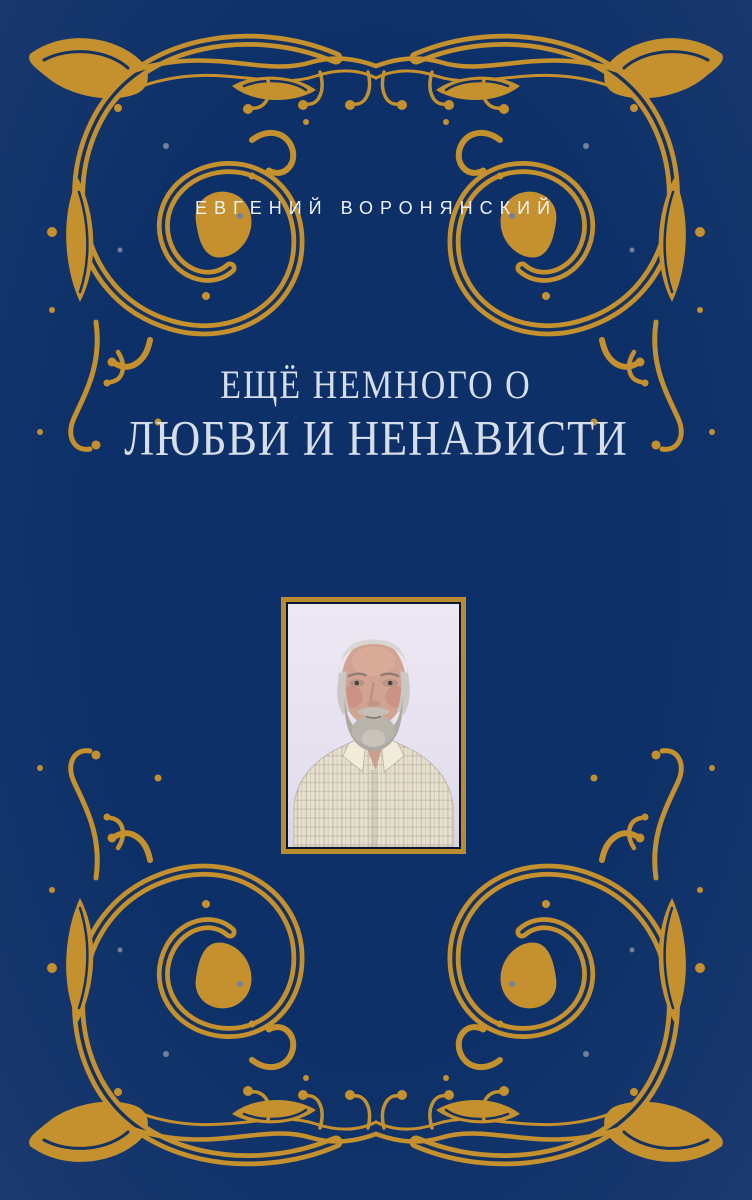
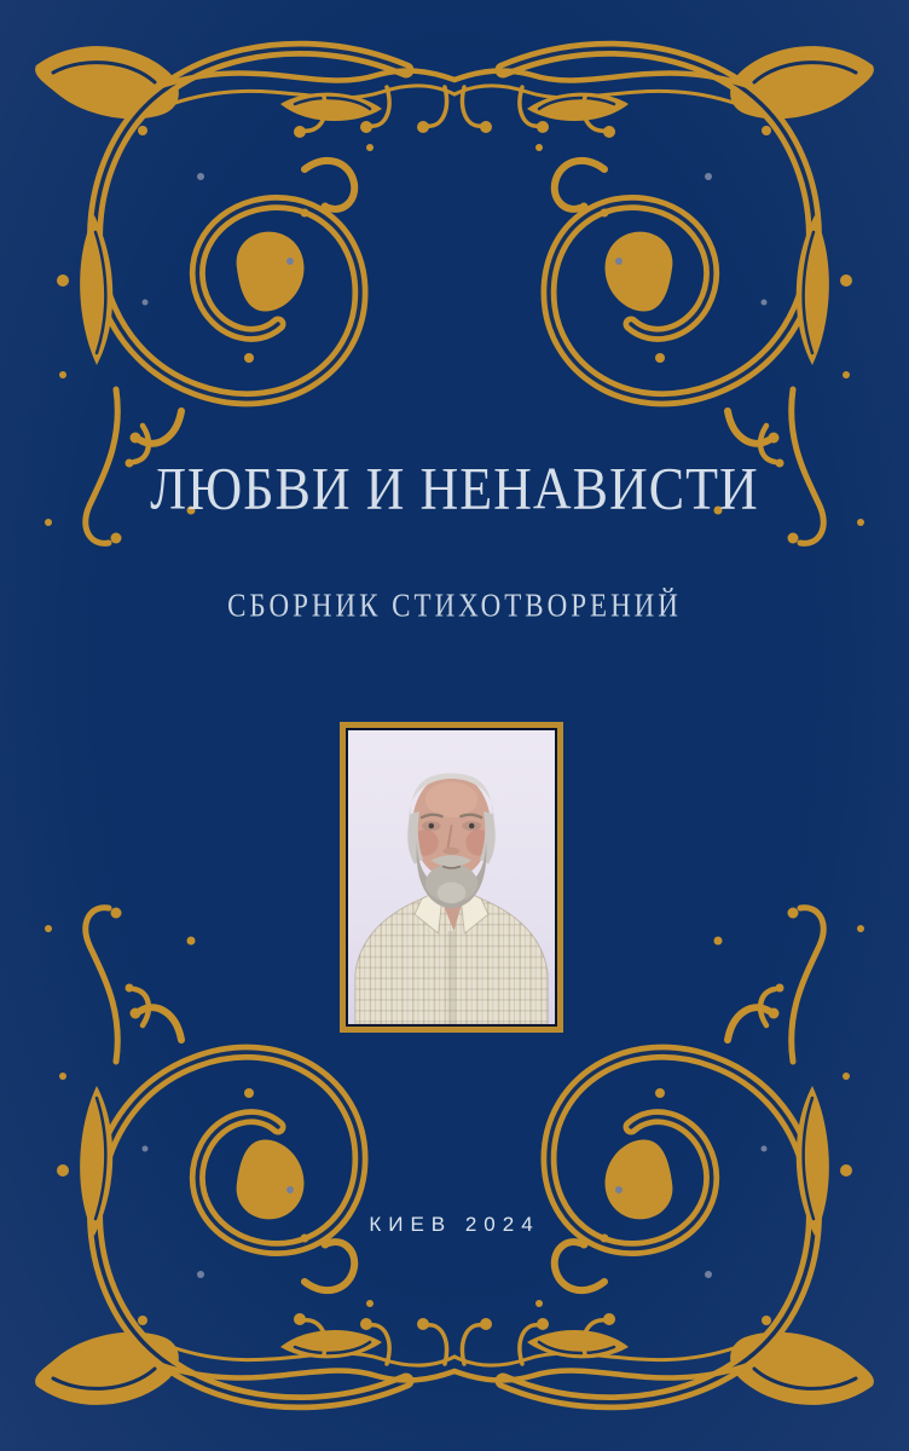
- ЕВГЕНИЙ ВОРОНЯНСКИЙ
- ЕЩЁ НЕМНОГО О
  ЛЮБВИ И НЕНАВИСТИ
+ СБОРНИК СТИХОТВОРЕНИЙ
+ КИЕВ 2024
